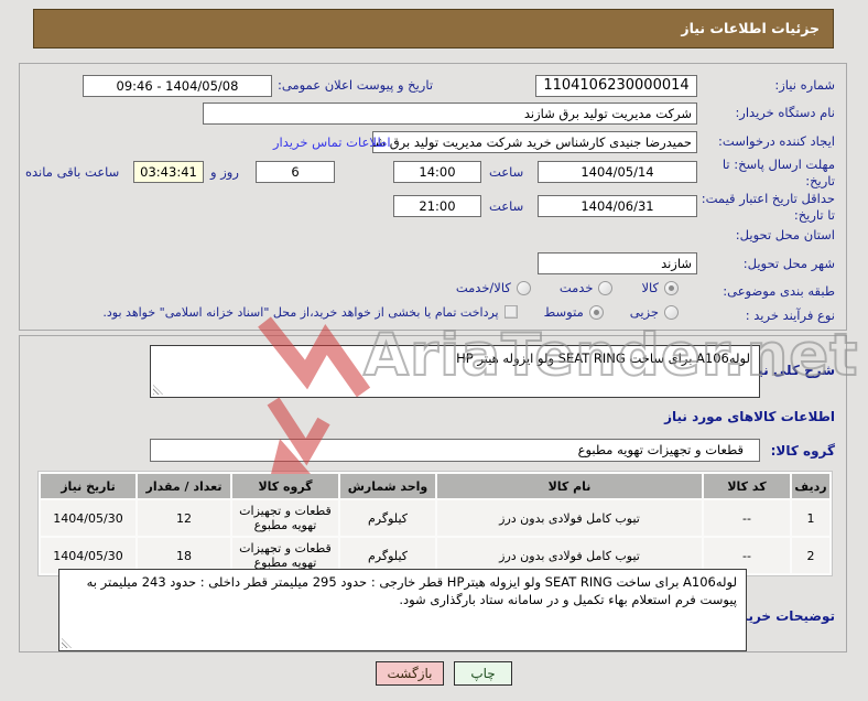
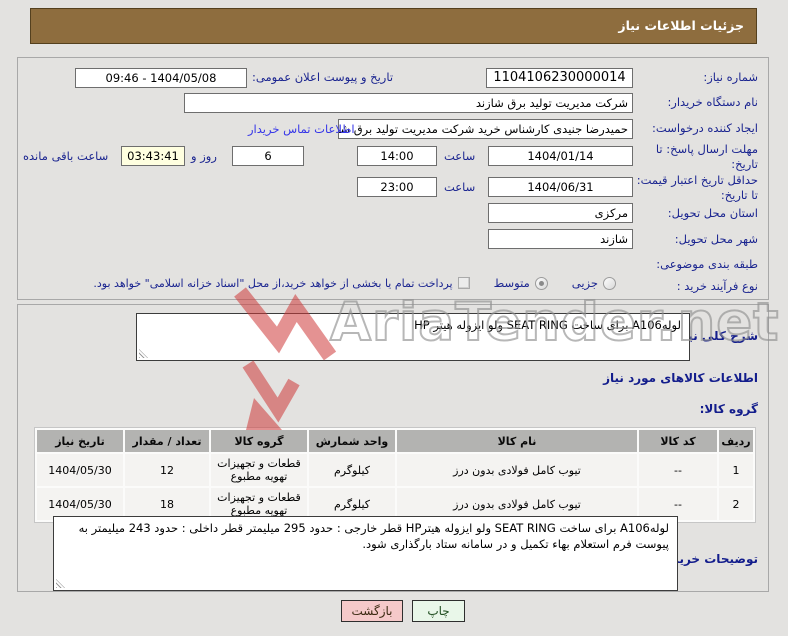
  جزئیات اطلاعات نیاز
  شماره نیاز:
  1104106230000014
  تاریخ و پیوست اعلان عمومی:
  1404/05/08 - 09:46
  نام دستگاه خریدار:
  شرکت مدیریت تولید برق شازند
  ایجاد کننده درخواست:
  حمیدرضا جنیدی کارشناس خرید شرکت مدیریت تولید برق شا
  اطلاعات تماس خریدار
  مهلت ارسال پاسخ: تا
  تاریخ:
- 1404/05/14
+ 1404/01/14
  ساعت
  14:00
  6
  روز و
  03:43:41
  ساعت باقی مانده
  حداقل تاریخ اعتبار قیمت:
  تا تاریخ:
  1404/06/31
  ساعت
- 21:00
+ 23:00
  استان محل تحویل:
+ مرکزی
  شهر محل تحویل:
  شازند
  طبقه بندی موضوعی:
- کالا
- خدمت
- کالا/خدمت
  نوع فرآیند خرید :
  جزیی
  متوسط
  پرداخت تمام یا بخشی از خواهد خرید،از محل "اسناد خزانه اسلامی" خواهد بود.
  شرح کلی نی
  لولهA106 برای ساخت SEAT RING ولو ایزوله هیتر HP
  اطلاعات کالاهای مورد نیاز
  گروه کالا:
- قطعات و تجهیزات تهویه مطبوع
  ردیف	کد کالا	نام کالا	واحد شمارش	گروه کالا	تعداد / مقدار	تاریخ نیاز
  1	--	تیوب کامل فولادی بدون درز	کیلوگرم	قطعات و تجهیزات تهویه مطبوع	12	1404/05/30
  2	--	تیوب کامل فولادی بدون درز	کیلوگرم	قطعات و تجهیزات تهویه مطبوع	18	1404/05/30
  توضیحات خری
  لولهA106 برای ساخت SEAT RING ولو ایزوله هیترHP قطر خارجی : حدود 295 میلیمتر قطر داخلی : حدود 243 میلیمتر به پیوست فرم استعلام بهاء تکمیل و در سامانه ستاد بارگذاری شود.
  بازگشت
  چاپ
  AriaTender.net
